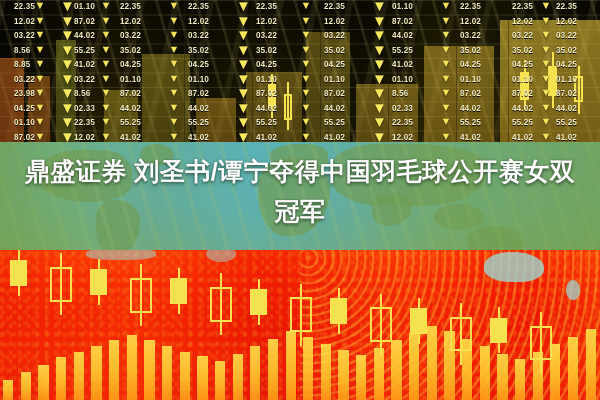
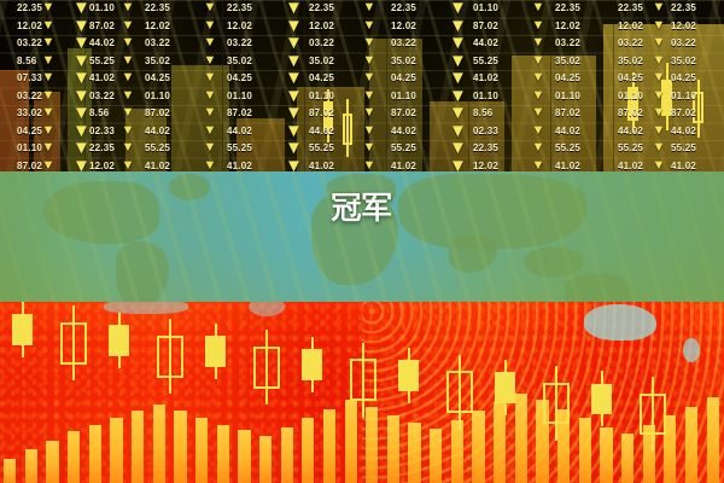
  22.35
  12.02
  03.22
  8.56
- 8.85
+ 07.33
  03.22
- 23.98
+ 33.02
  04.25
  01.10
  87.02
  01.10
  87.02
  44.02
  55.25
  41.02
  03.22
  8.56
  02.33
  22.35
  12.02
  22.35
  12.02
  03.22
  35.02
  04.25
  01.10
  87.02
  44.02
  55.25
  41.02
  22.35
  12.02
  03.22
  35.02
  04.25
  01.10
  87.02
  44.02
  55.25
  41.02
  22.35
  12.02
  03.22
  35.02
  04.25
  01.10
  87.02
  44.02
  55.25
  41.02
  22.35
  12.02
  03.22
  35.02
  04.25
  01.10
  87.02
  44.02
  55.25
  41.02
  01.10
  87.02
  44.02
  55.25
  41.02
  01.10
  8.56
  02.33
  22.35
  12.02
  22.35
  12.02
  03.22
  35.02
  04.25
  01.10
  87.02
  44.02
  55.25
  41.02
  22.35
  12.02
  03.22
  35.02
  04.25
  01.10
  87.02
  44.02
  55.25
  41.02
  22.35
  12.02
  03.22
  35.02
  04.25
  01.10
  87.02
  44.02
  55.25
  41.02
  ▼
  ▼
  ▼
  ▼
  ▼
  ▼
  ▼
  ▼
  ▼
  ▼
  ▼
  ▼
  ▼
  ▼
  ▼
  ▼
  ▼
  ▼
  ▼
  ▼
  ▼
  ▼
  ▼
  ▼
  ▼
  ▼
  ▼
  ▼
  ▼
  ▼
  ▼
  ▼
  ▼
  ▼
  ▼
  ▼
  ▼
  ▼
  ▼
  ▼
  ▼
  ▼
  ▼
  ▼
  ▼
  ▼
  ▼
  ▼
  ▼
  ▼
  ▼
  ▼
  ▼
  ▼
  ▼
  ▼
  ▼
  ▼
  ▼
  ▼
  ▼
  ▼
  ▼
  ▼
  ▼
  ▼
  ▼
  ▼
  ▼
  ▼
  ▼
  ▼
  ▼
  ▼
  ▼
  ▼
  ▼
  ▼
  ▼
  ▼
  ▼
  ▼
  ▼
  ▼
  ▼
  ▼
  ▼
  ▼
  ▼
  ▼
- 鼎盛证券 刘圣书/谭宁夺得中国羽毛球公开赛女双
  冠军
